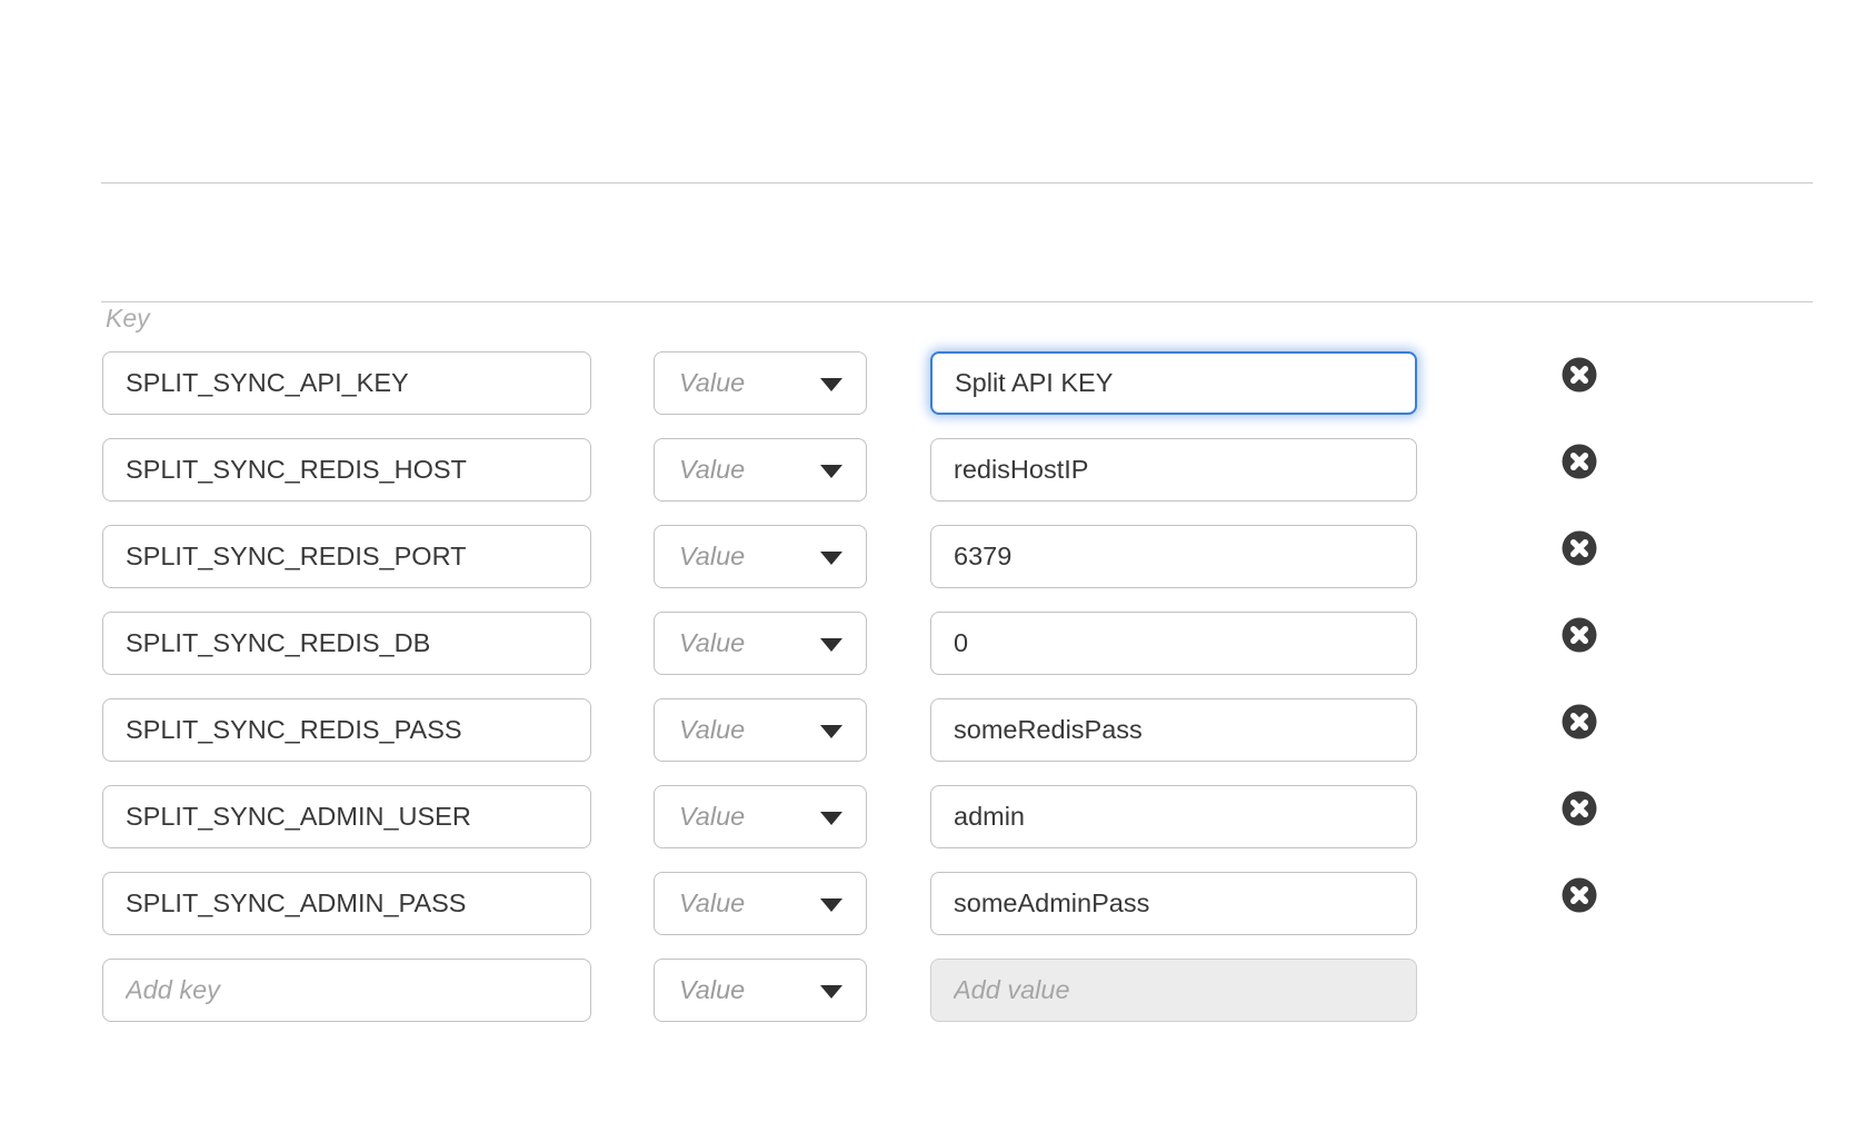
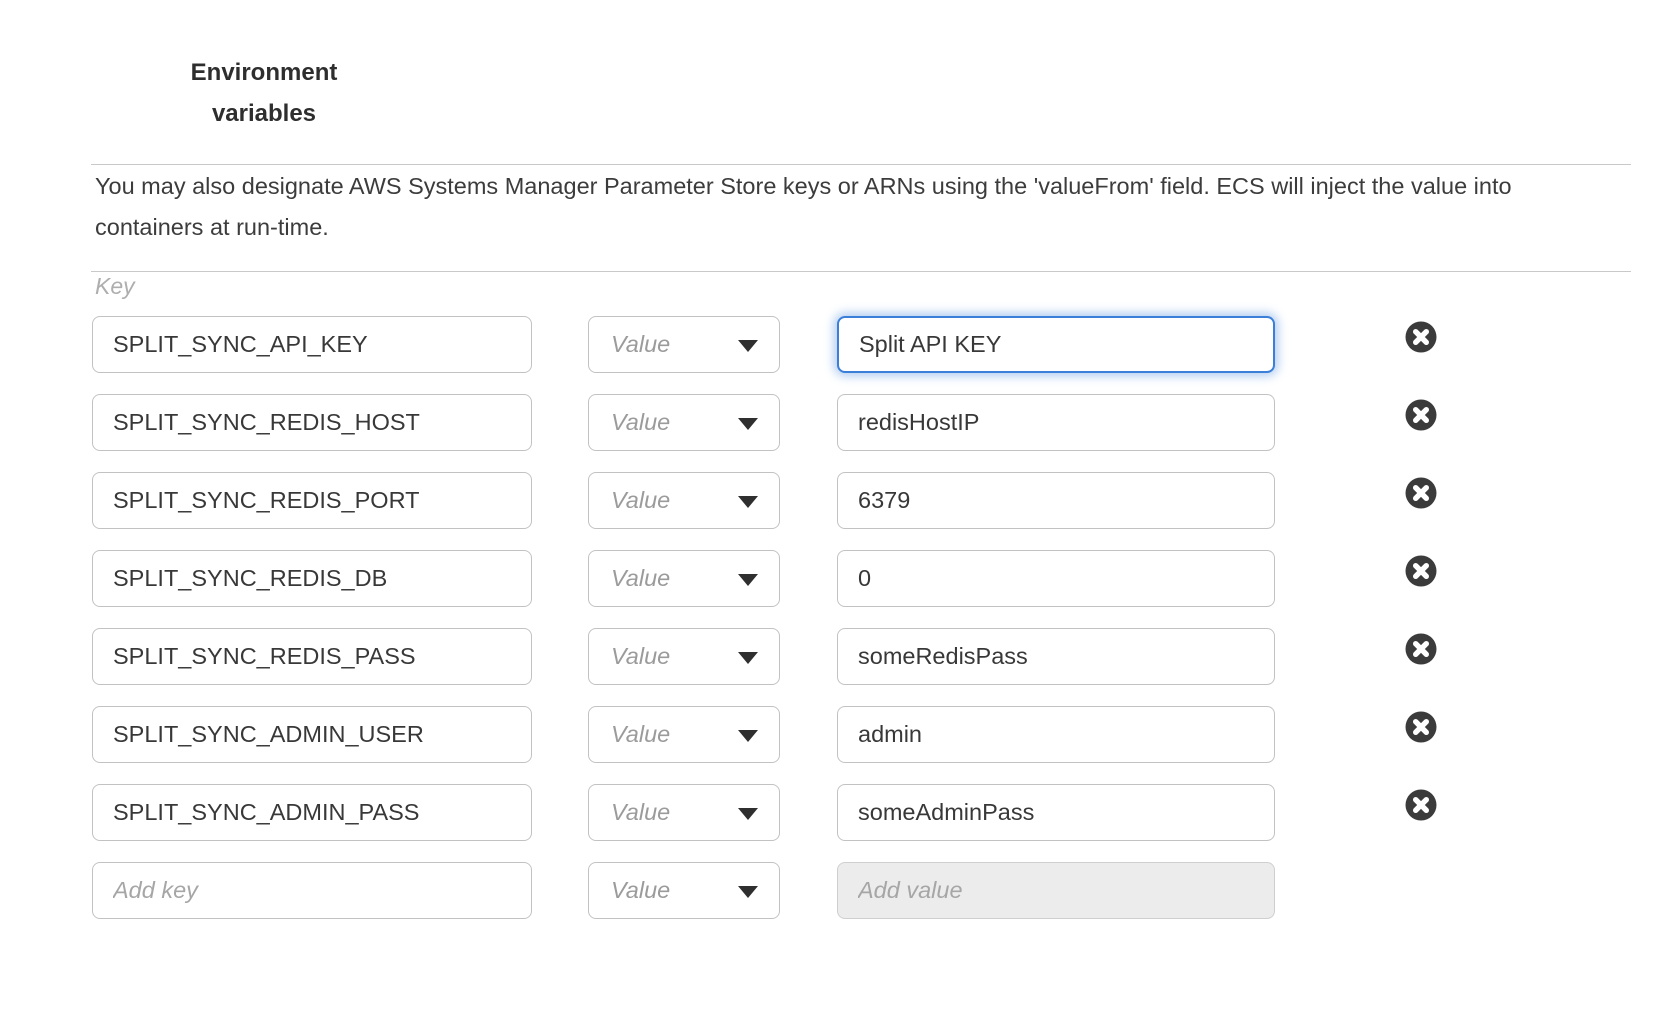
+ Environment variables
+ You may also designate AWS Systems Manager Parameter Store keys or ARNs using the 'valueFrom' field. ECS will inject the value into containers at run-time.
  Key
  SPLIT_SYNC_API_KEY
  Value
  Split API KEY
  SPLIT_SYNC_REDIS_HOST
  Value
  redisHostIP
  SPLIT_SYNC_REDIS_PORT
  Value
  6379
  SPLIT_SYNC_REDIS_DB
  Value
  0
  SPLIT_SYNC_REDIS_PASS
  Value
  someRedisPass
  SPLIT_SYNC_ADMIN_USER
  Value
  admin
  SPLIT_SYNC_ADMIN_PASS
  Value
  someAdminPass
  Add key
  Value
  Add value
